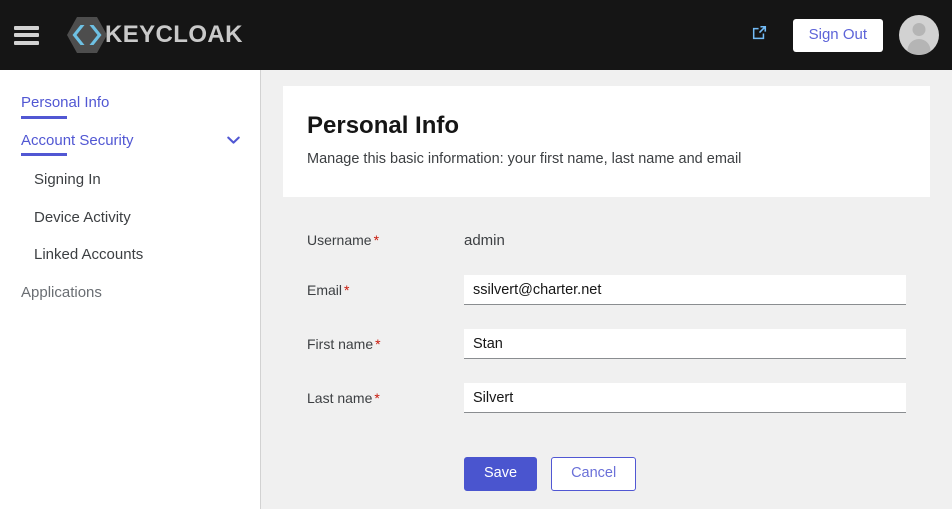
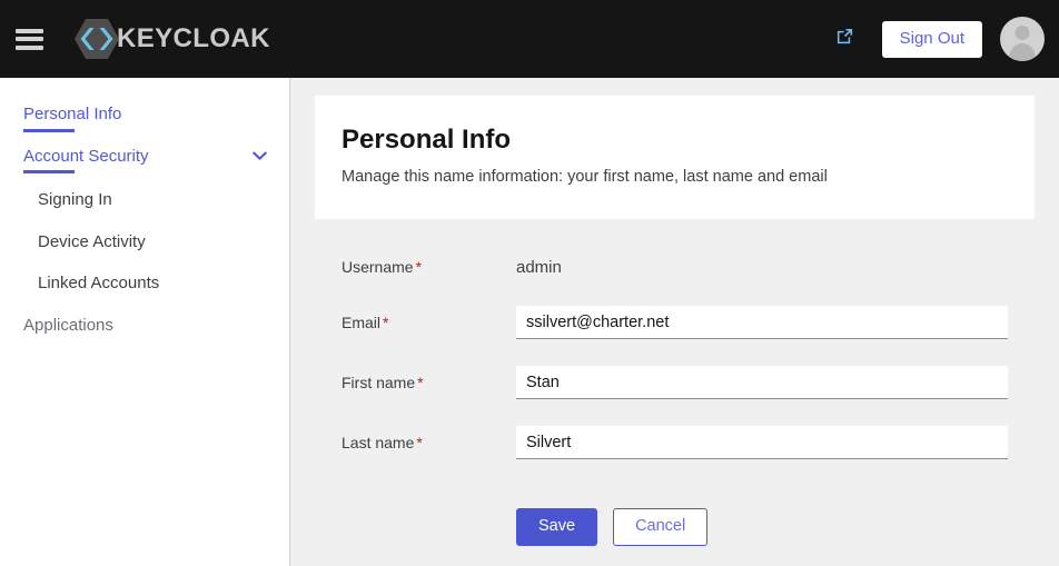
  KEYCLOAK
  Sign Out
  Personal Info
  Account Security
  Signing In
  Device Activity
  Linked Accounts
  Applications
  Personal Info
- Manage this basic information: your first name, last name and email
+ Manage this name information: your first name, last name and email
  Username *
  admin
  Email *
  ssilvert@charter.net
  First name *
  Stan
  Last name *
  Silvert
  Save
  Cancel
